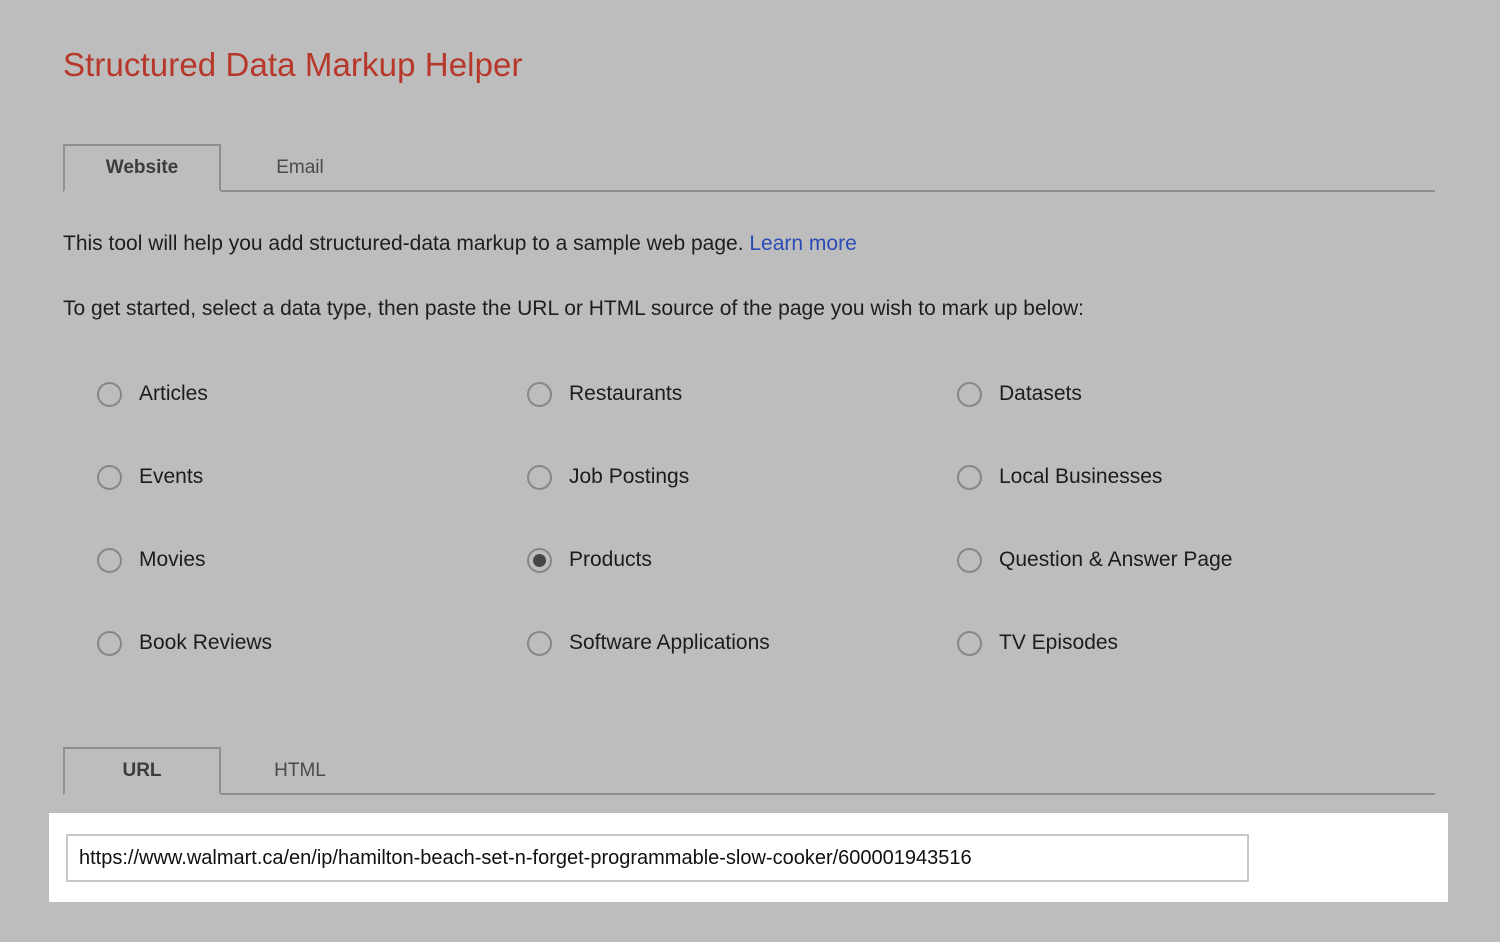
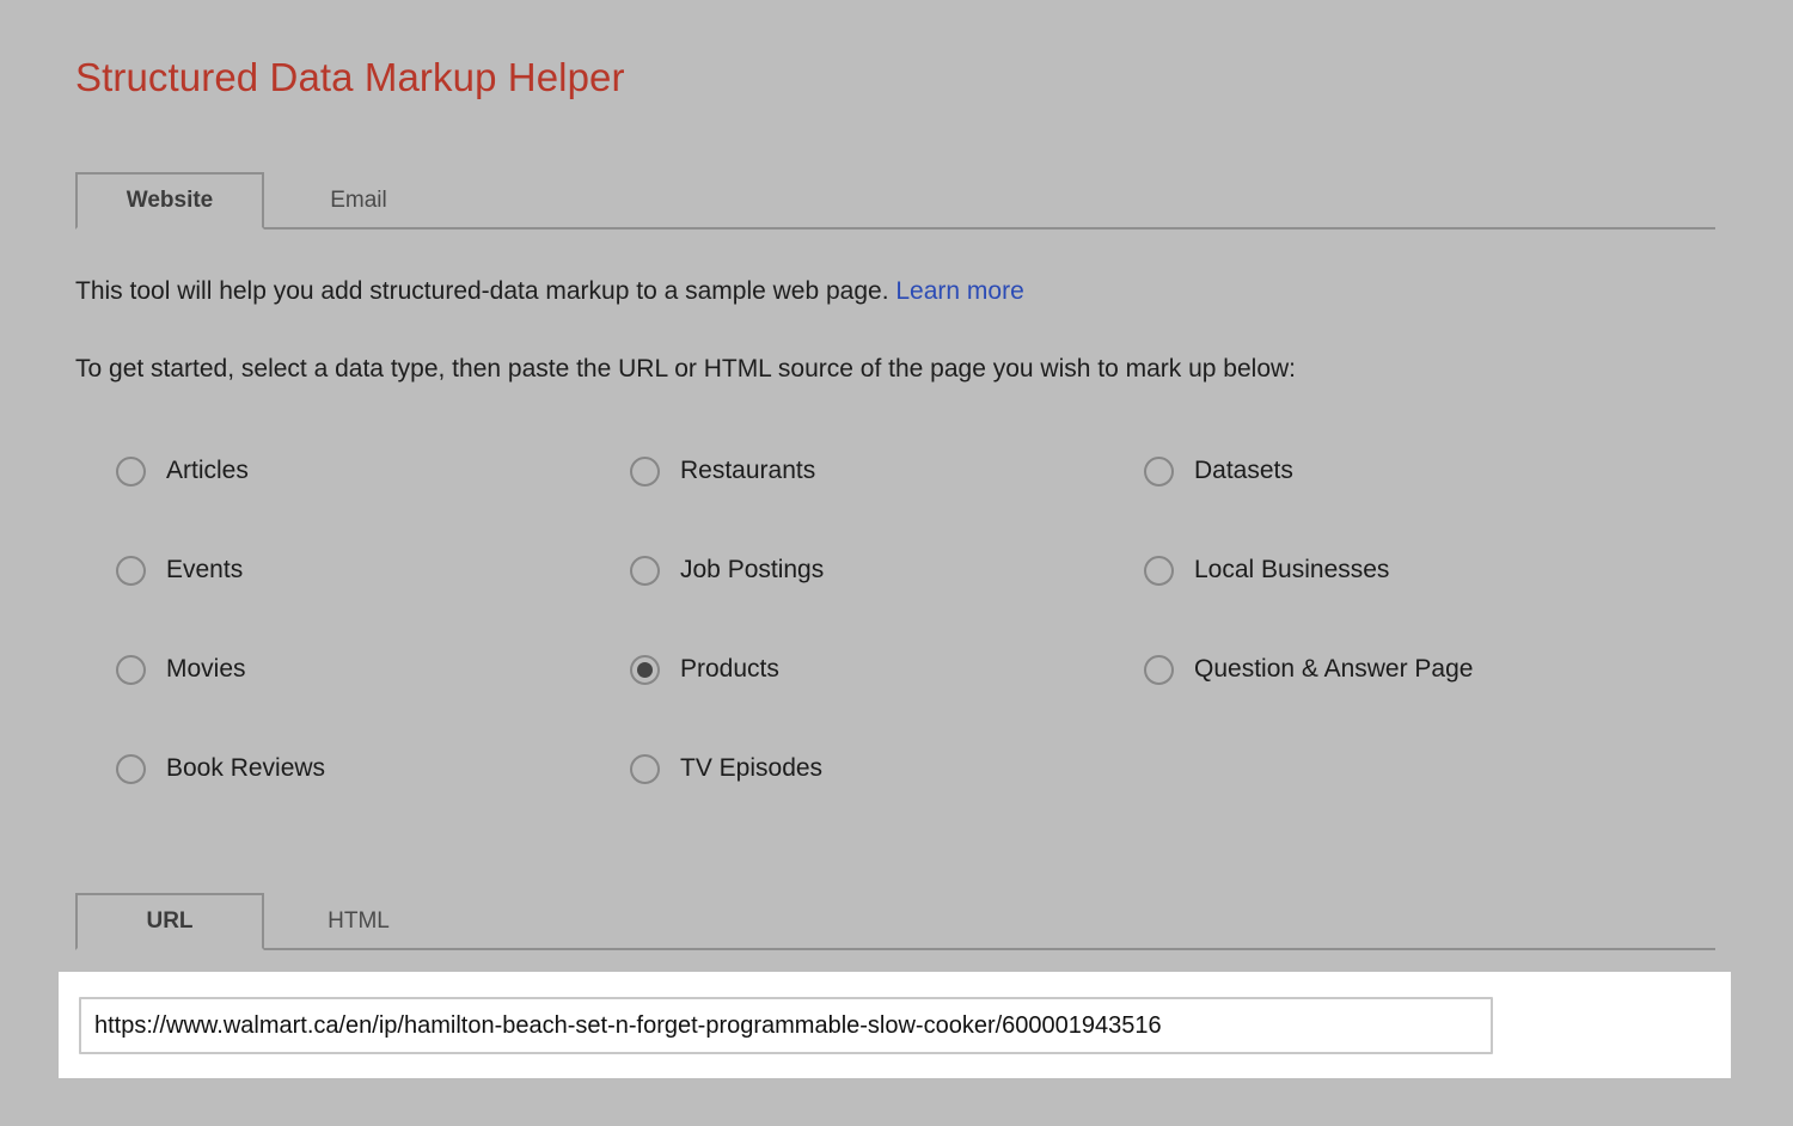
  Structured Data Markup Helper
  Website
  Email
  This tool will help you add structured-data markup to a sample web page. Learn more
  To get started, select a data type, then paste the URL or HTML source of the page you wish to mark up below:
  Articles
  Restaurants
  Datasets
  Events
  Job Postings
  Local Businesses
  Movies
  Products
  Question & Answer Page
  Book Reviews
- Software Applications
  TV Episodes
  URL
  HTML
  https://www.walmart.ca/en/ip/hamilton-beach-set-n-forget-programmable-slow-cooker/600001943516
